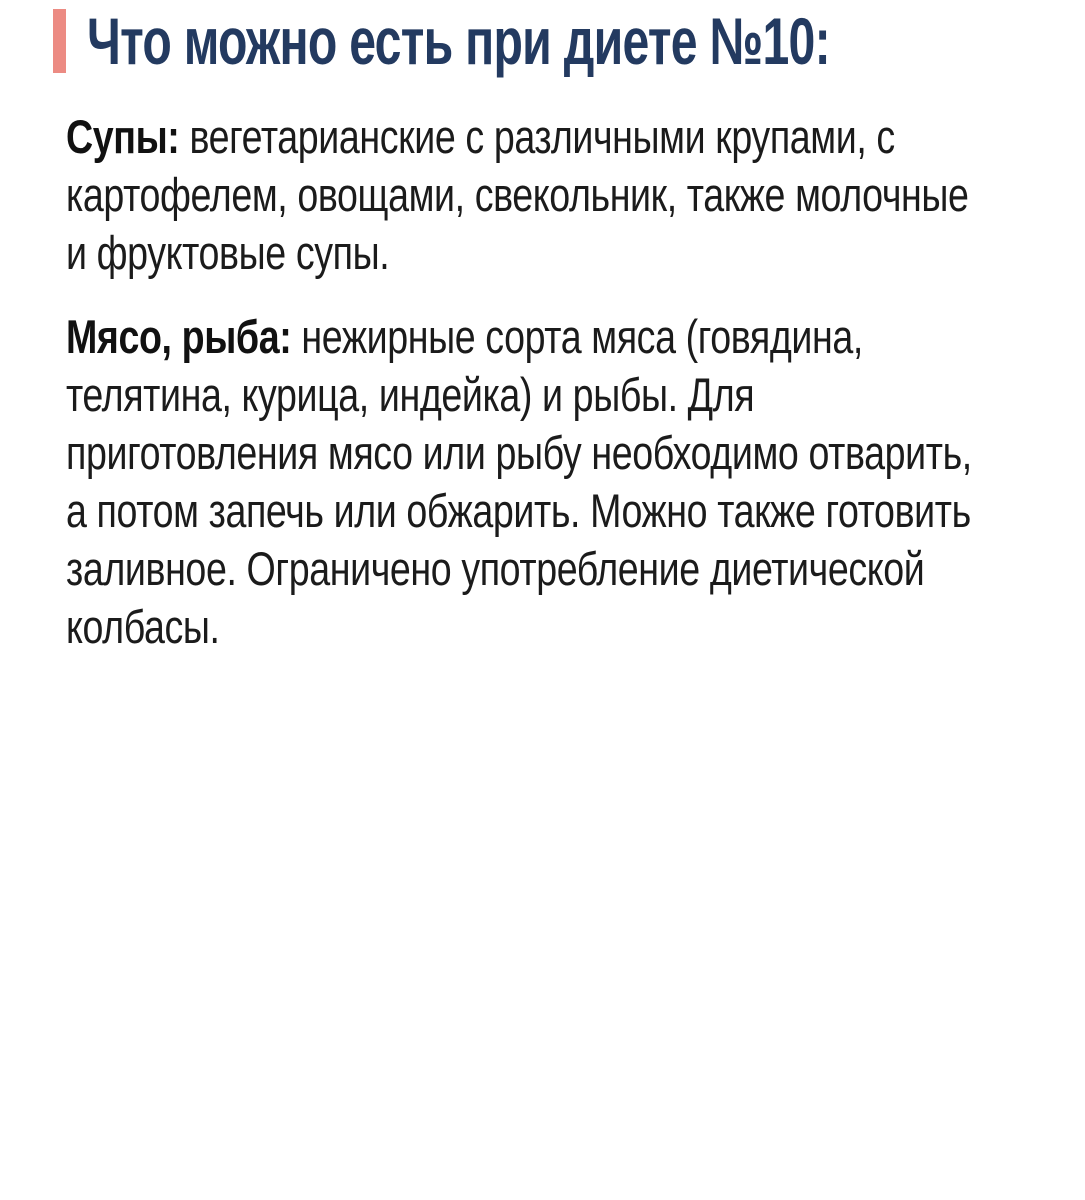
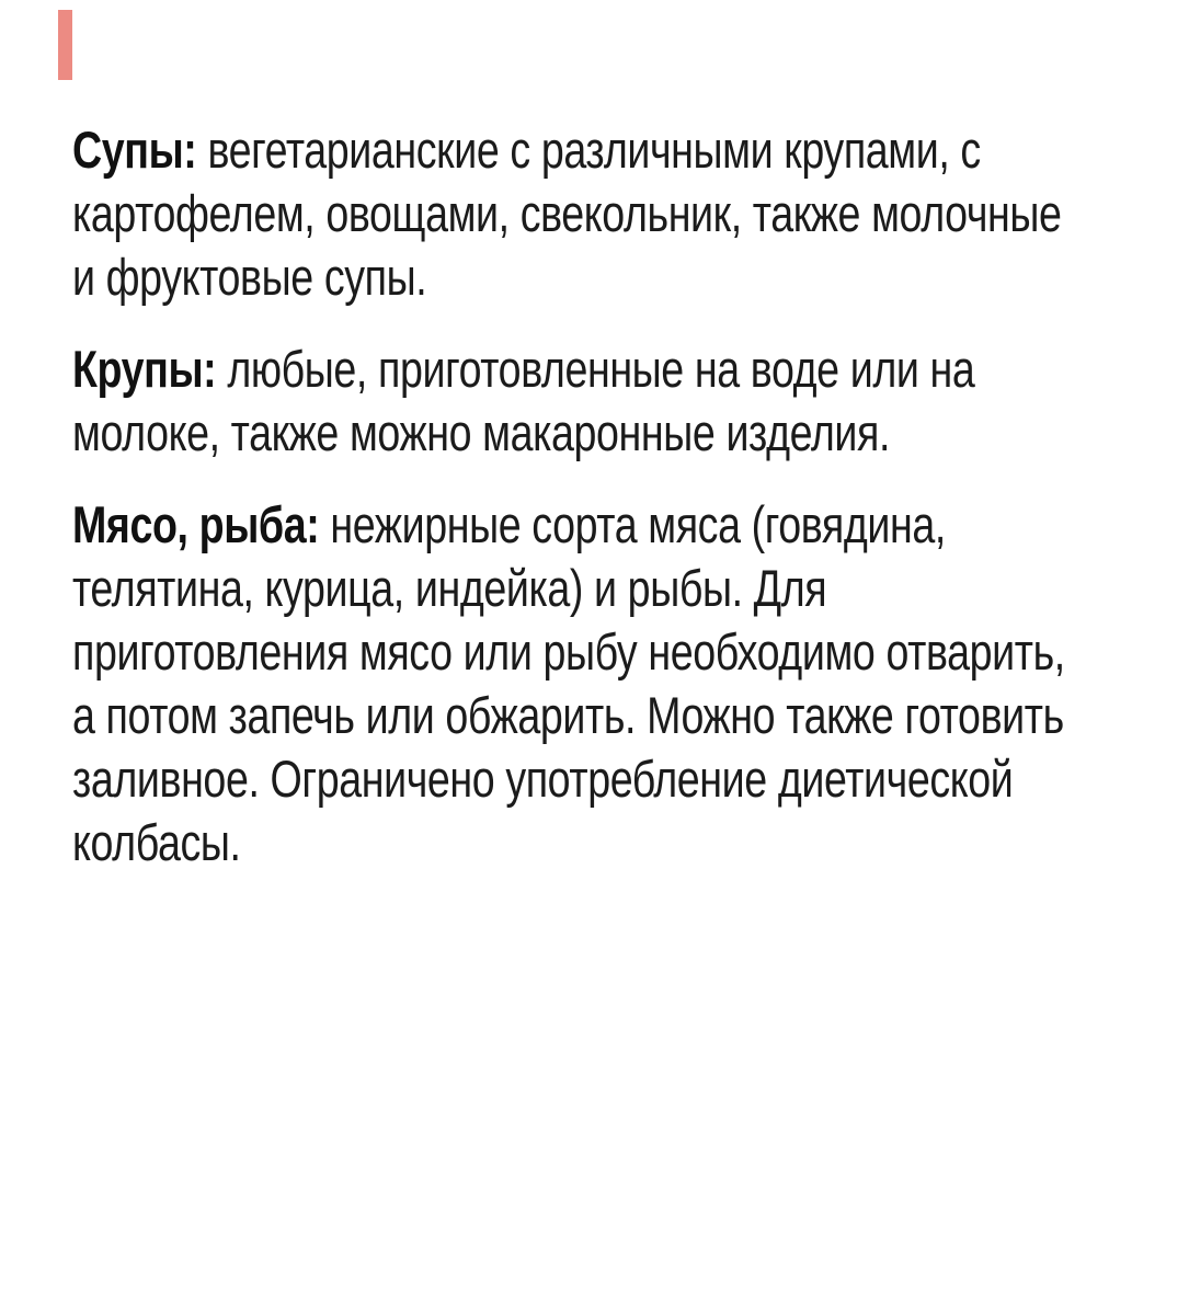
- Что можно есть при диете №10:
  Супы: вегетарианские с различными крупами, с картофелем, овощами, свекольник, также молочные и фруктовые супы.
+ Крупы: любые, приготовленные на воде или на молоке, также можно макаронные изделия.
  Мясо, рыба: нежирные сорта мяса (говядина, телятина, курица, индейка) и рыбы. Для приготовления мясо или рыбу необходимо отварить, а потом запечь или обжарить. Можно также готовить заливное. Ограничено употребление диетической колбасы.
